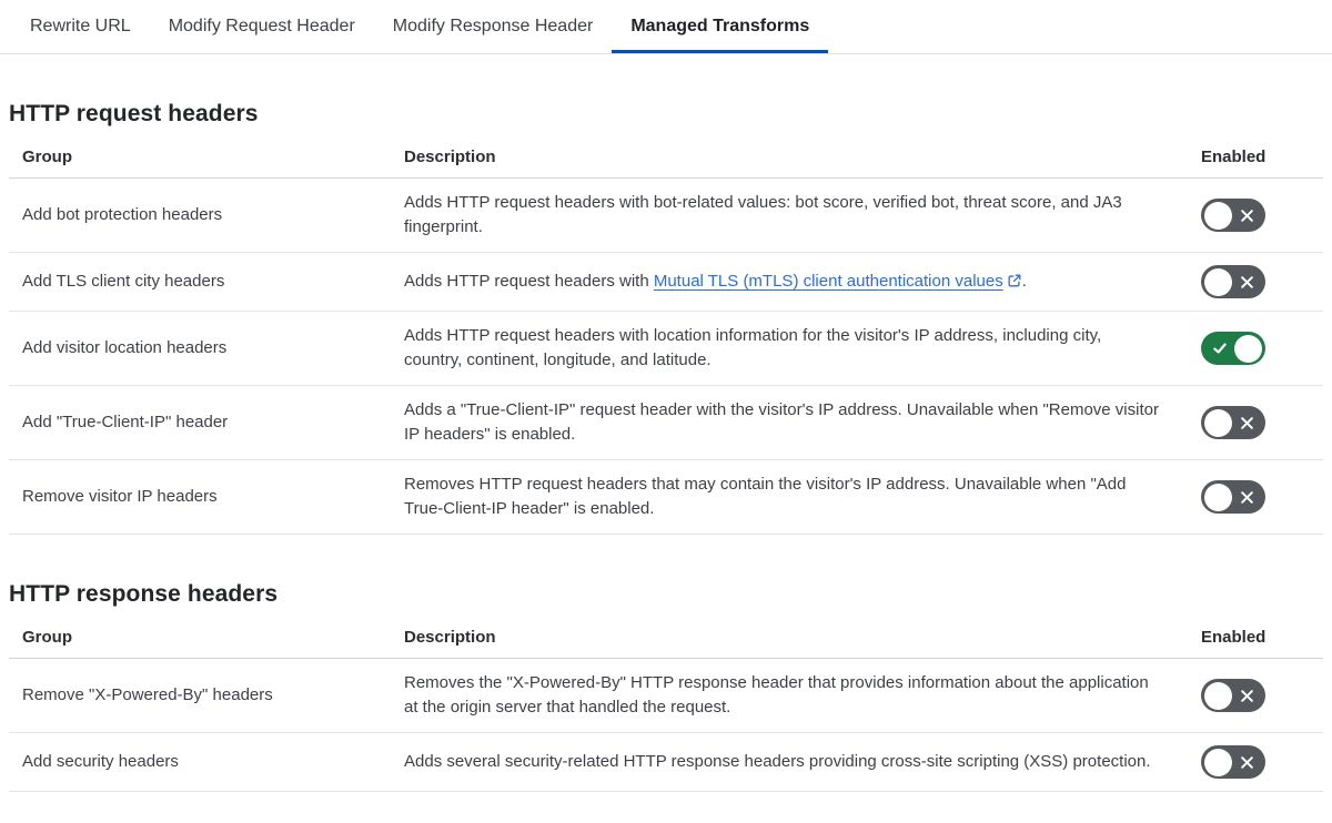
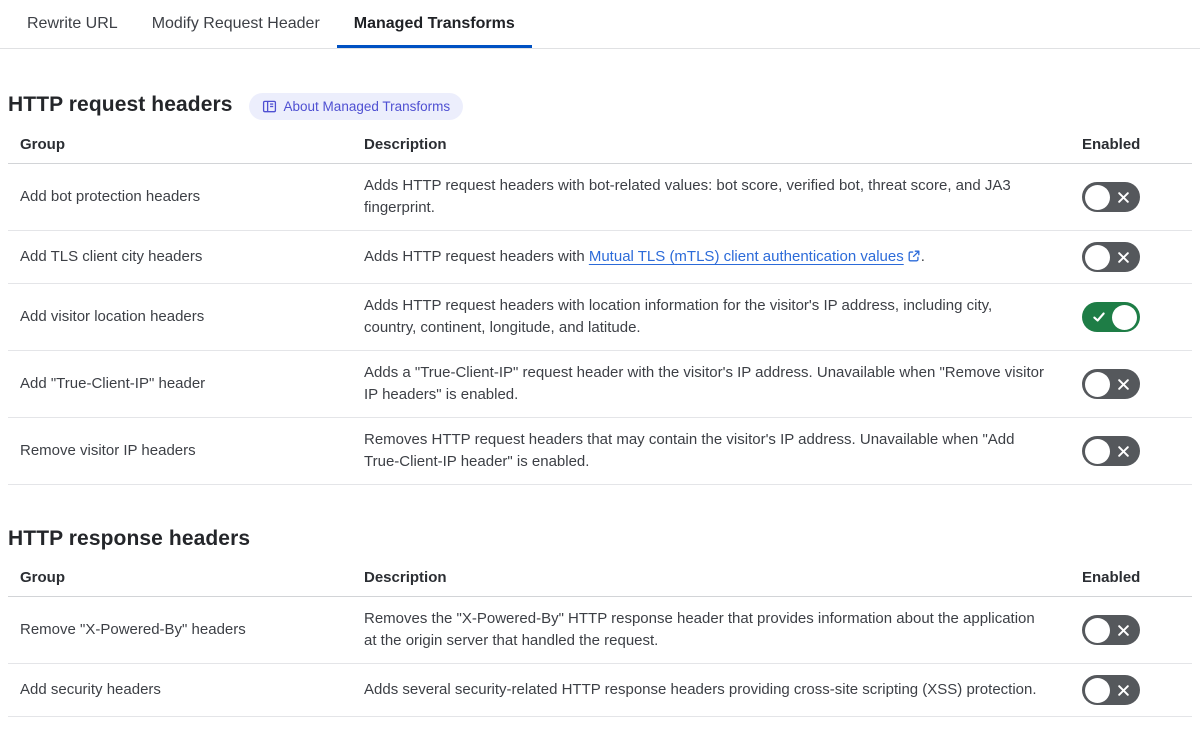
  Rewrite URL
  Modify Request Header
- Modify Response Header
  Managed Transforms
  HTTP request headers
+ About Managed Transforms
  Group
  Description
  Enabled
  Add bot protection headers
  Adds HTTP request headers with bot-related values: bot score, verified bot, threat score, and JA3 fingerprint.
  Add TLS client city headers
  Adds HTTP request headers with Mutual TLS (mTLS) client authentication values .
  Add visitor location headers
  Adds HTTP request headers with location information for the visitor's IP address, including city, country, continent, longitude, and latitude.
  Add "True-Client-IP" header
  Adds a "True-Client-IP" request header with the visitor's IP address. Unavailable when "Remove visitor IP headers" is enabled.
  Remove visitor IP headers
  Removes HTTP request headers that may contain the visitor's IP address. Unavailable when "Add True-Client-IP header" is enabled.
  HTTP response headers
  Group
  Description
  Enabled
  Remove "X-Powered-By" headers
  Removes the "X-Powered-By" HTTP response header that provides information about the application at the origin server that handled the request.
  Add security headers
  Adds several security-related HTTP response headers providing cross-site scripting (XSS) protection.
